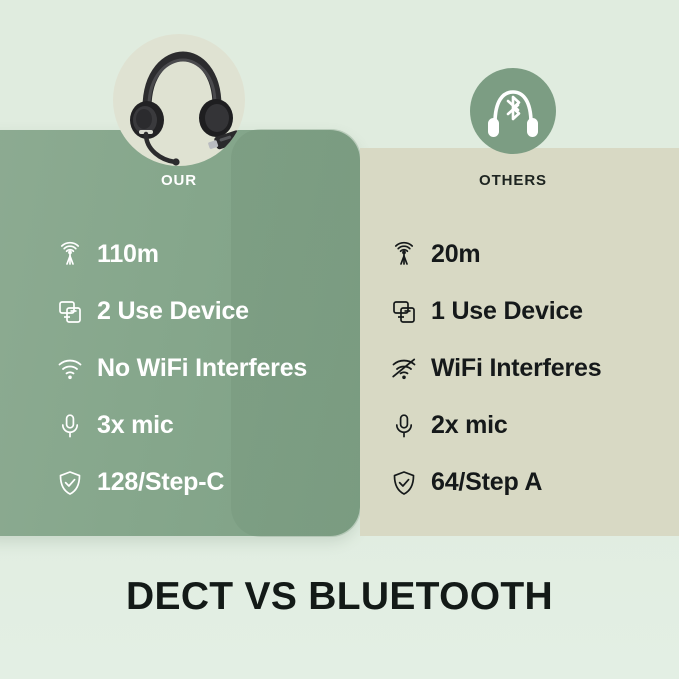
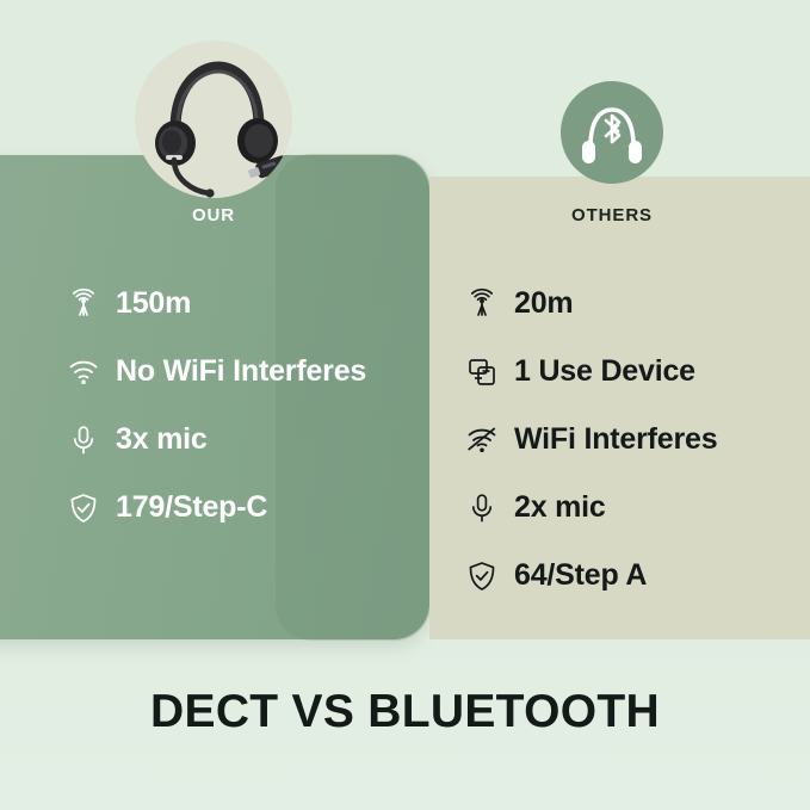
  OUR
  OTHERS
- 110m
+ 150m
- 2 Use Device
  No WiFi Interferes
  3x mic
- 128/Step-C
+ 179/Step-C
  20m
  1 Use Device
  WiFi Interferes
  2x mic
  64/Step A
  DECT VS BLUETOOTH
